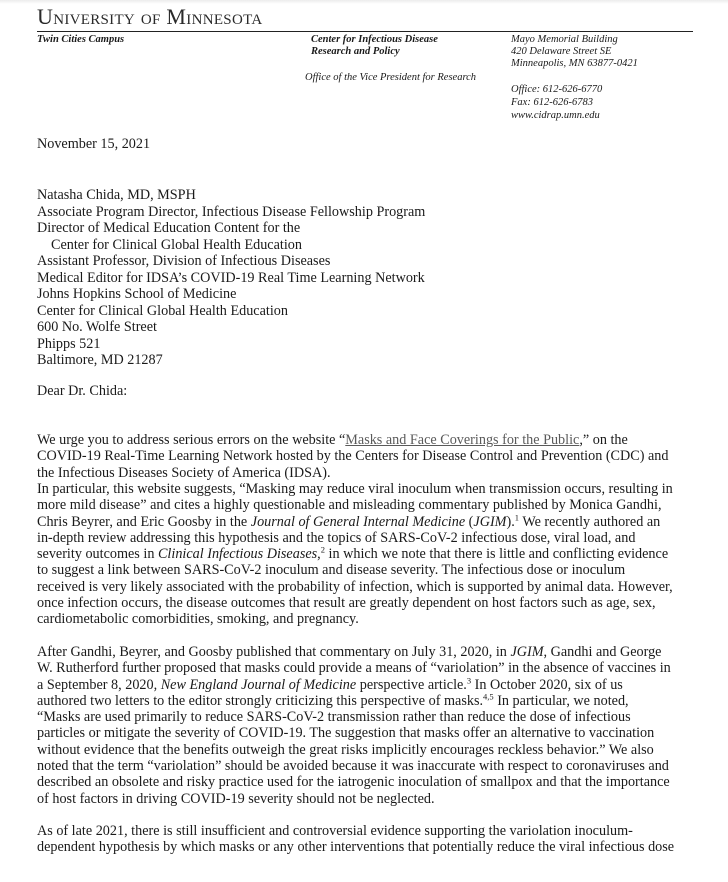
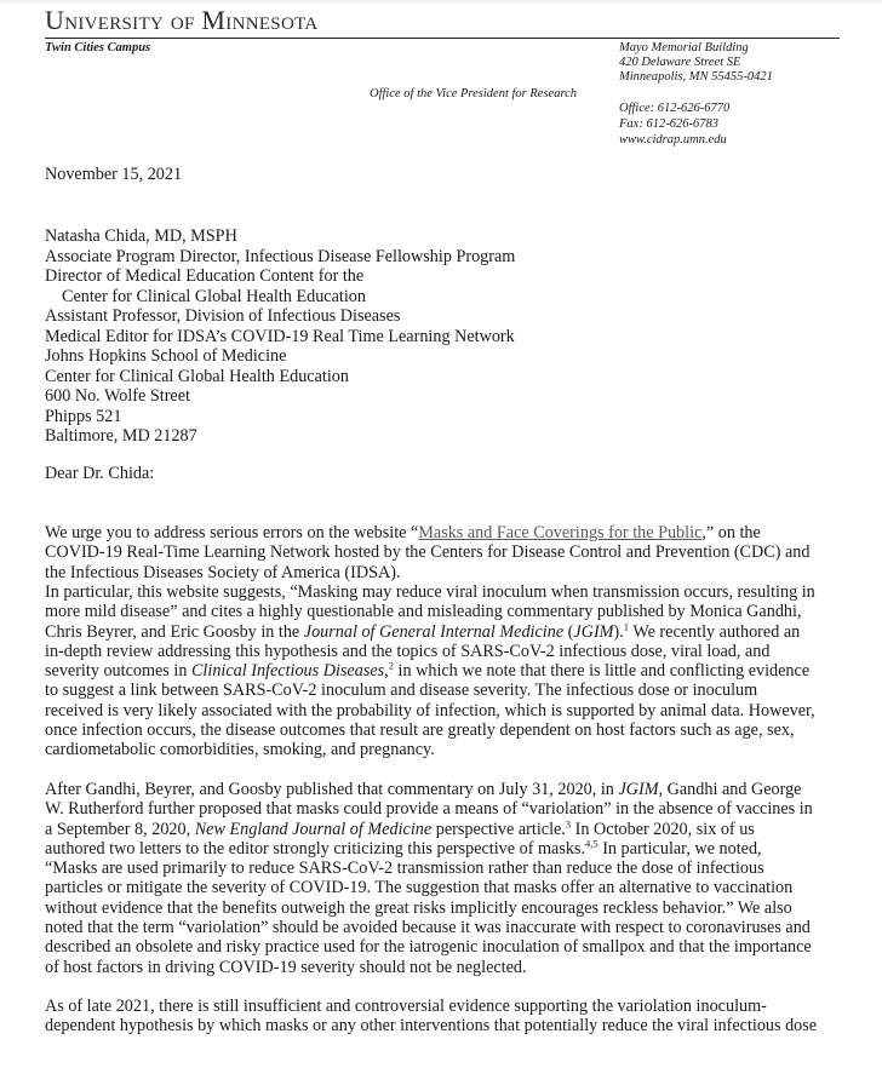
  University of Minnesota
  Twin Cities Campus
- Center for Infectious Disease
- Research and Policy
  Office of the Vice President for Research
  Mayo Memorial Building
  420 Delaware Street SE
- Minneapolis, MN 63877-0421
+ Minneapolis, MN 55455-0421
  Office: 612-626-6770
  Fax: 612-626-6783
  www.cidrap.umn.edu
  November 15, 2021
  Natasha Chida, MD, MSPH
  Associate Program Director, Infectious Disease Fellowship Program
  Director of Medical Education Content for the
  Center for Clinical Global Health Education
  Assistant Professor, Division of Infectious Diseases
  Medical Editor for IDSA’s COVID-19 Real Time Learning Network
  Johns Hopkins School of Medicine
  Center for Clinical Global Health Education
  600 No. Wolfe Street
  Phipps 521
  Baltimore, MD 21287
  Dear Dr. Chida:
  We urge you to address serious errors on the website “Masks and Face Coverings for the Public,” on the
  COVID-19 Real-Time Learning Network hosted by the Centers for Disease Control and Prevention (CDC) and
  the Infectious Diseases Society of America (IDSA).
  In particular, this website suggests, “Masking may reduce viral inoculum when transmission occurs, resulting in
  more mild disease” and cites a highly questionable and misleading commentary published by Monica Gandhi,
  Chris Beyrer, and Eric Goosby in the Journal of General Internal Medicine (JGIM).1 We recently authored an
  in-depth review addressing this hypothesis and the topics of SARS-CoV-2 infectious dose, viral load, and
  severity outcomes in Clinical Infectious Diseases,2 in which we note that there is little and conflicting evidence
  to suggest a link between SARS-CoV-2 inoculum and disease severity. The infectious dose or inoculum
  received is very likely associated with the probability of infection, which is supported by animal data. However,
  once infection occurs, the disease outcomes that result are greatly dependent on host factors such as age, sex,
  cardiometabolic comorbidities, smoking, and pregnancy.
  After Gandhi, Beyrer, and Goosby published that commentary on July 31, 2020, in JGIM, Gandhi and George
  W. Rutherford further proposed that masks could provide a means of “variolation” in the absence of vaccines in
  a September 8, 2020, New England Journal of Medicine perspective article.3 In October 2020, six of us
  authored two letters to the editor strongly criticizing this perspective of masks.4,5 In particular, we noted,
  “Masks are used primarily to reduce SARS-CoV-2 transmission rather than reduce the dose of infectious
  particles or mitigate the severity of COVID-19. The suggestion that masks offer an alternative to vaccination
  without evidence that the benefits outweigh the great risks implicitly encourages reckless behavior.” We also
  noted that the term “variolation” should be avoided because it was inaccurate with respect to coronaviruses and
  described an obsolete and risky practice used for the iatrogenic inoculation of smallpox and that the importance
  of host factors in driving COVID-19 severity should not be neglected.
  As of late 2021, there is still insufficient and controversial evidence supporting the variolation inoculum-
  dependent hypothesis by which masks or any other interventions that potentially reduce the viral infectious dose
